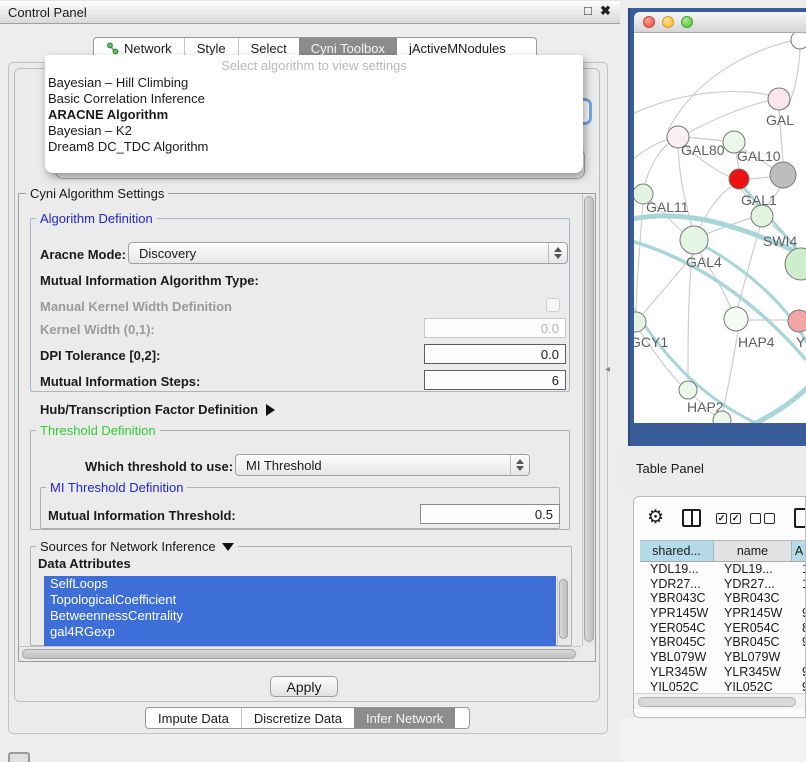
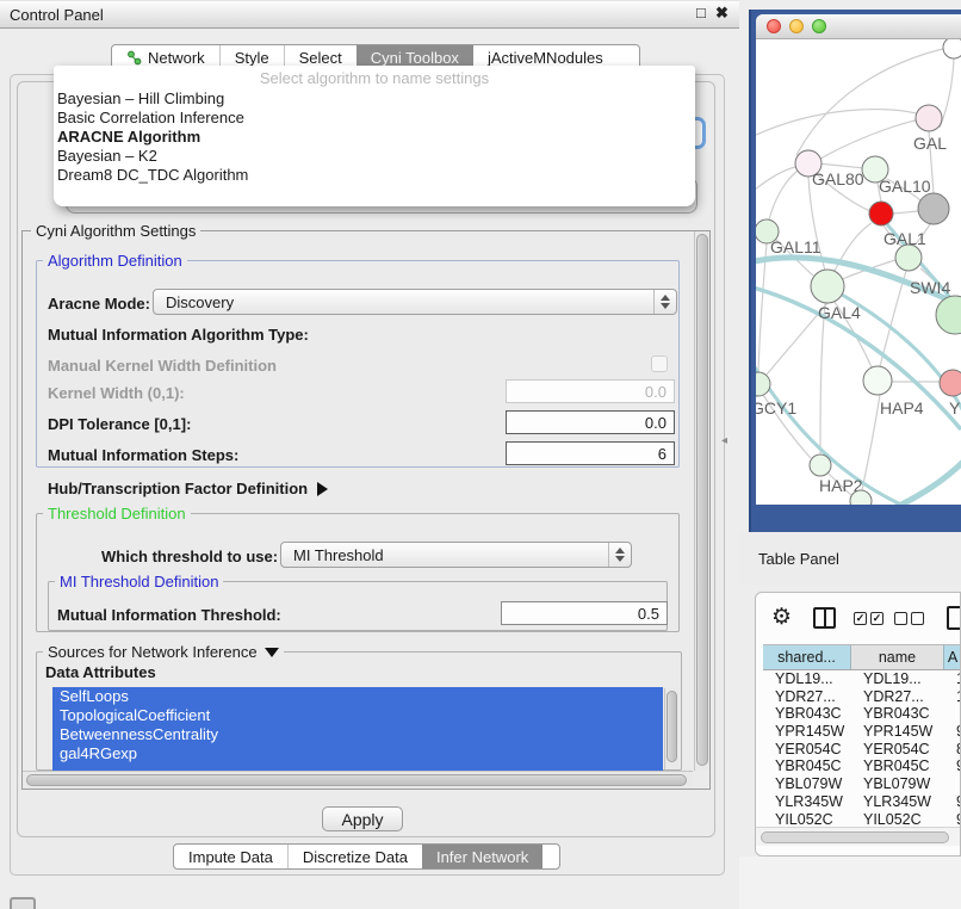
  Control Panel
  □
  ✖
  Network
  Style
  Select
  Cyni Toolbox
  jActiveMNodules
- Select algorithm to view settings
+ Select algorithm to name settings
  Bayesian – Hill Climbing
  Basic Correlation Inference
  ARACNE Algorithm
  Bayesian – K2
  Dream8 DC_TDC Algorithm
  Cyni Algorithm Settings
  Algorithm Definition
  Aracne Mode:
  Discovery
  Mutual Information Algorithm Type:
  Manual Kernel Width Definition
  Kernel Width (0,1):
  0.0
- DPI Tolerance [0,2]:
+ DPI Tolerance [0,1]:
  0.0
  Mutual Information Steps:
  6
  Hub/Transcription Factor Definition
  Threshold Definition
  Which threshold to use:
  MI Threshold
  MI Threshold Definition
  Mutual Information Threshold:
  0.5
  Sources for Network Inference
  Data Attributes
  SelfLoops
  TopologicalCoefficient
  BetweennessCentrality
  gal4RGexp
  Apply
  Impute Data
  Discretize Data
  Infer Network
  ◂
  GAL
  GAL80
  GAL10
  GAL1
  GAL11
  GAL4
  SWI4
  GCY1
  HAP4
  Y
  HAP2
  Table Panel
  ⚙
  ✓
  ✓
  shared...
  name
  A
  YDL19...
  YDL19...
  YDR27...
  YDR27...
  YBR043C
  YBR043C
  YPR145W
  YPR145W
  YER054C
  YER054C
  YBR045C
  YBR045C
  YBL079W
  YBL079W
  YLR345W
  YLR345W
  YIL052C
  YIL052C
